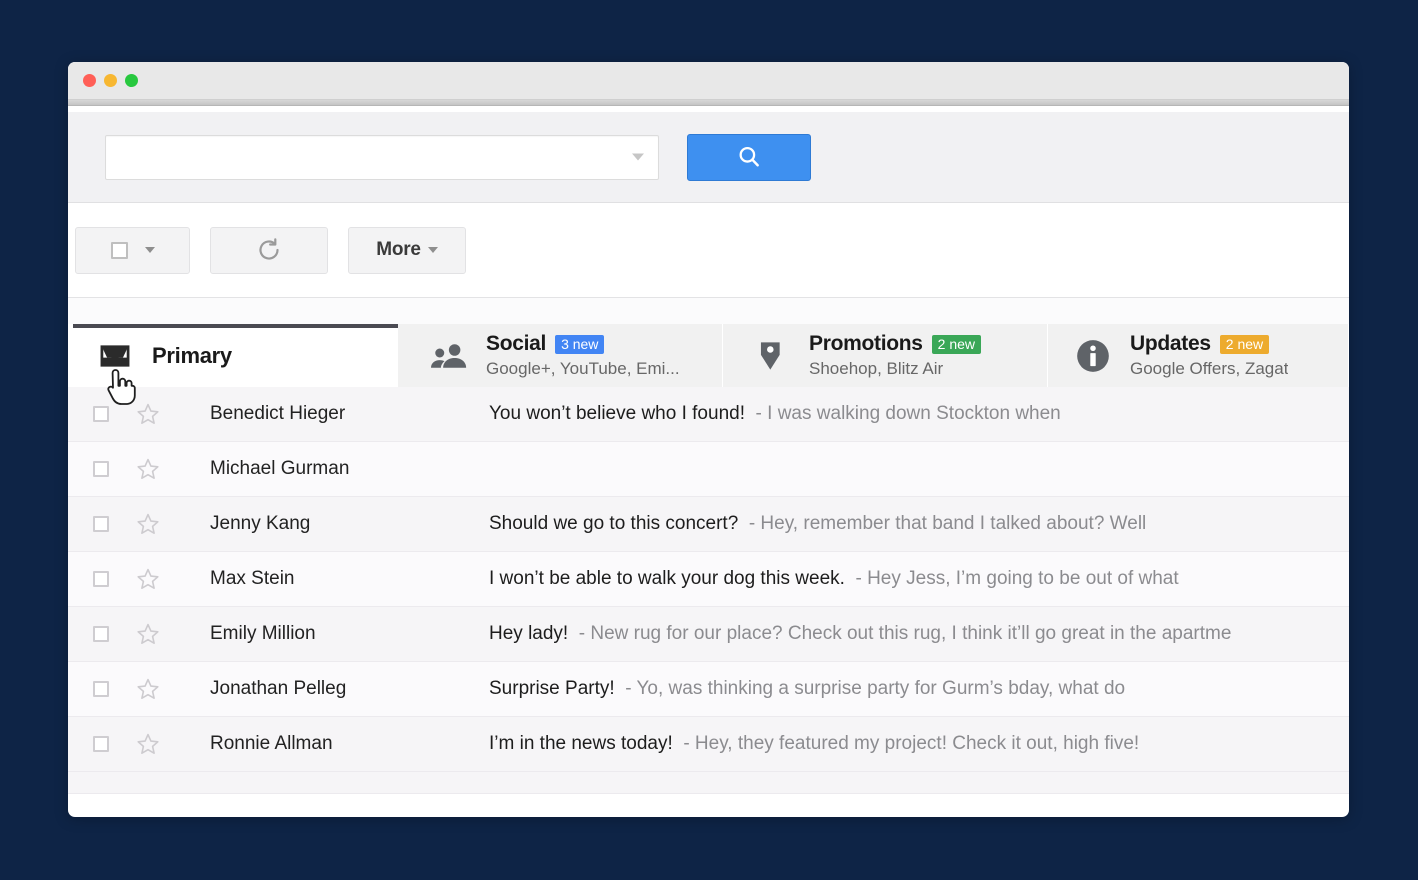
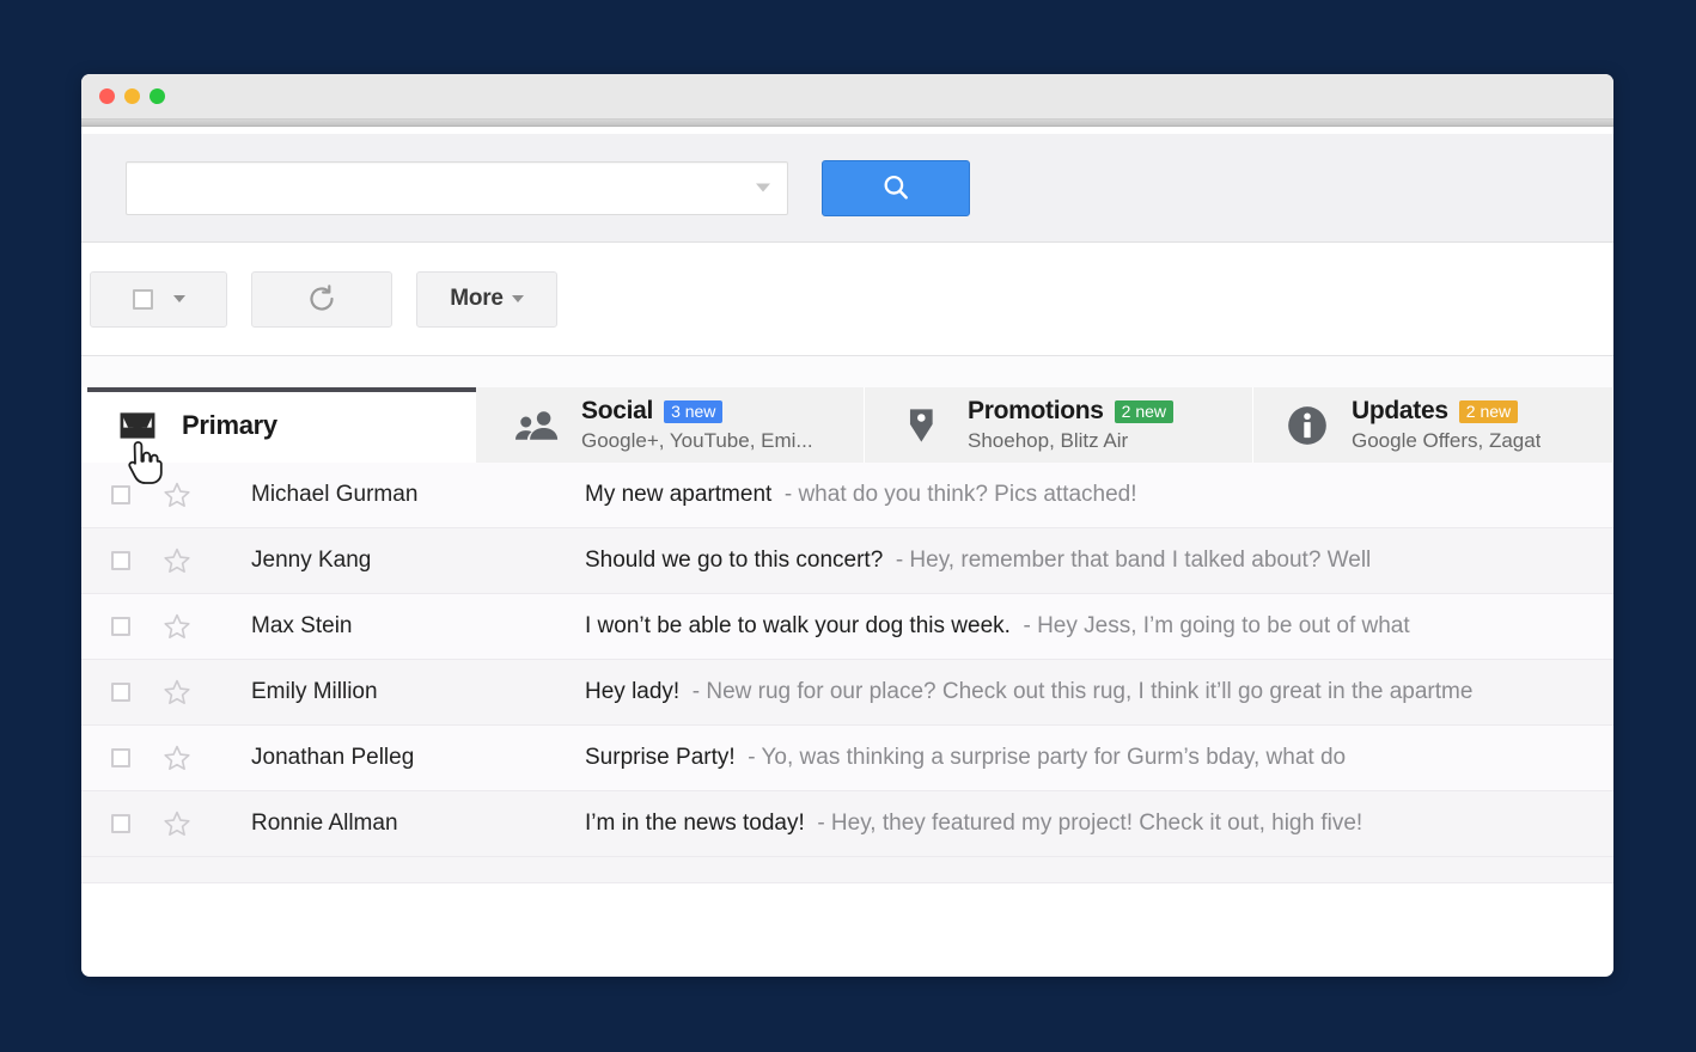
  More
  Primary
  Social
  3 new
  Google+, YouTube, Emi...
  Promotions
  2 new
  Shoehop, Blitz Air
  Updates
  2 new
  Google Offers, Zagat
- Benedict Hieger
- You won’t believe who I found! - I was walking down Stockton when
  Michael Gurman
+ My new apartment - what do you think? Pics attached!
  Jenny Kang
  Should we go to this concert? - Hey, remember that band I talked about? Well
  Max Stein
  I won’t be able to walk your dog this week. - Hey Jess, I’m going to be out of what
  Emily Million
  Hey lady! - New rug for our place? Check out this rug, I think it’ll go great in the apartme
  Jonathan Pelleg
  Surprise Party! - Yo, was thinking a surprise party for Gurm’s bday, what do
  Ronnie Allman
  I’m in the news today! - Hey, they featured my project! Check it out, high five!
